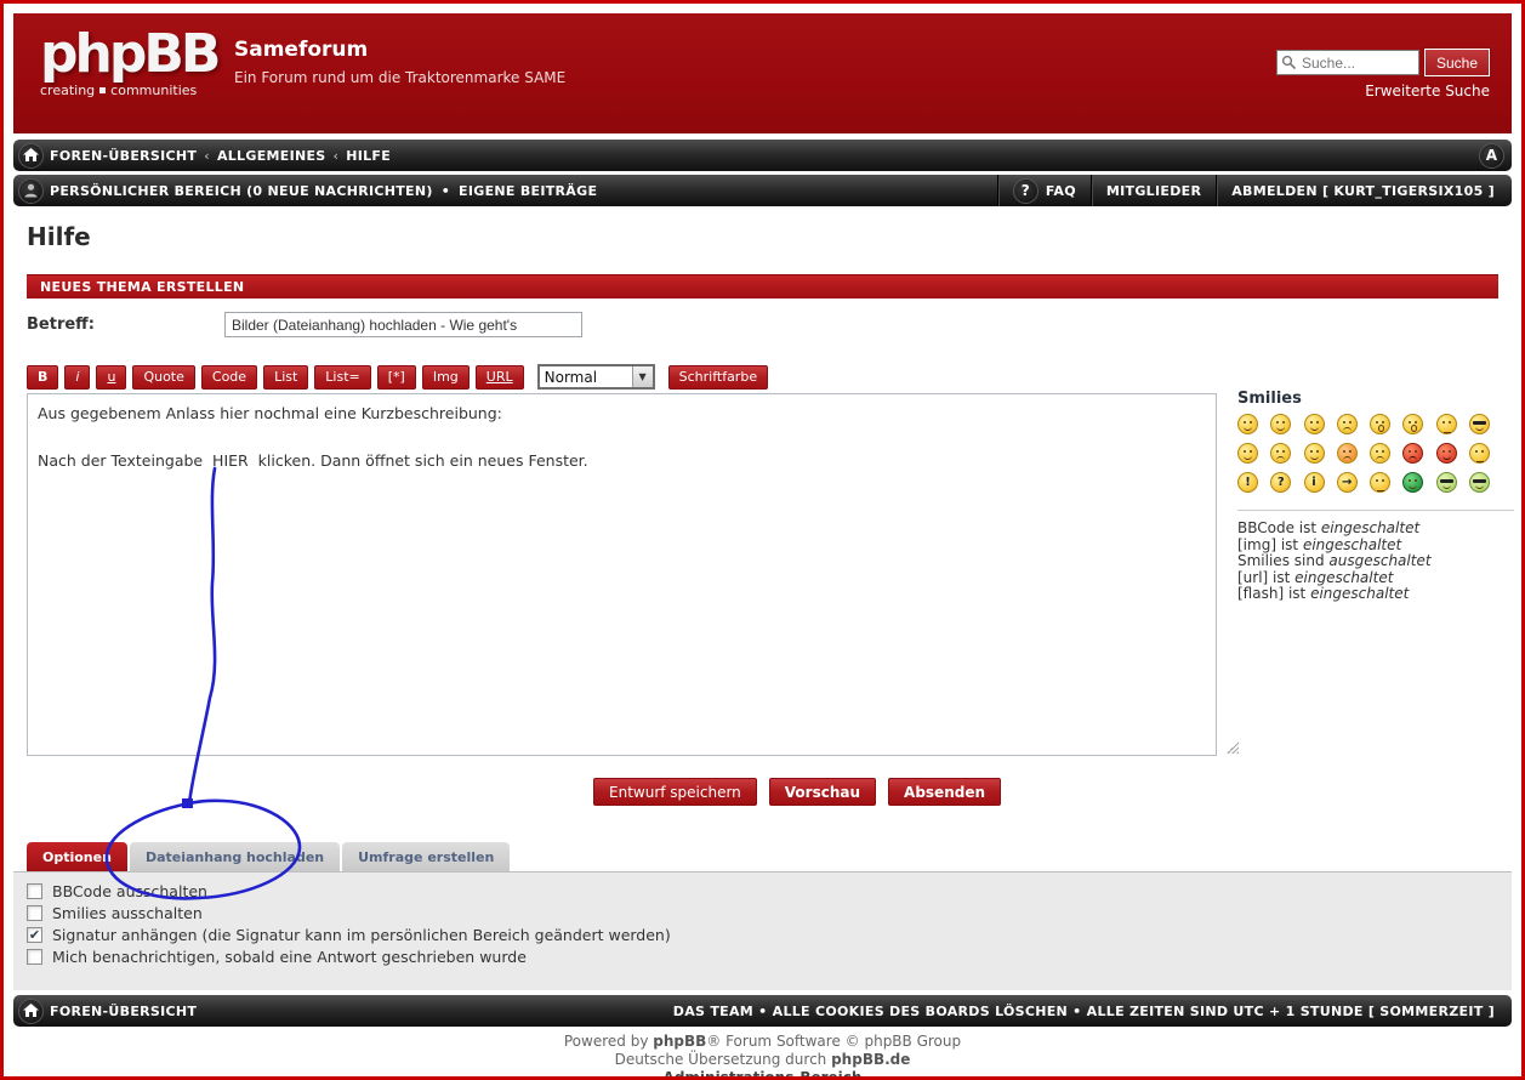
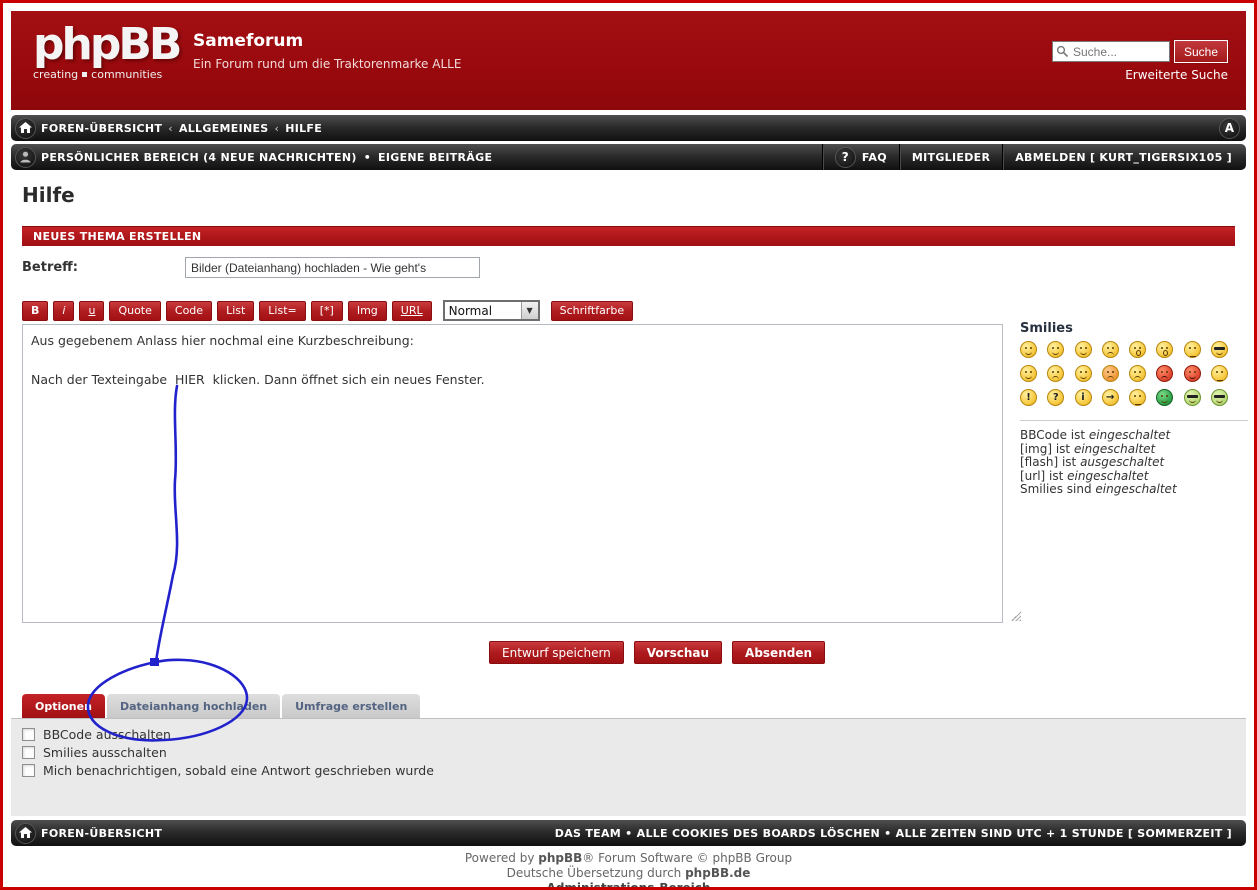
  phpBB
  creating
  communities
  Sameforum
- Ein Forum rund um die Traktorenmarke SAME
+ Ein Forum rund um die Traktorenmarke ALLE
  Suche...
  Suche
  Erweiterte Suche
  FOREN-ÜBERSICHT ‹ ALLGEMEINES ‹ HILFE
  A
- PERSÖNLICHER BEREICH (0 NEUE NACHRICHTEN) • EIGENE BEITRÄGE
+ PERSÖNLICHER BEREICH (4 NEUE NACHRICHTEN) • EIGENE BEITRÄGE
  ?
  FAQ
  MITGLIEDER
  ABMELDEN [ KURT_TIGERSIX105 ]
  Hilfe
  NEUES THEMA ERSTELLEN
  Betreff:
  Bilder (Dateianhang) hochladen - Wie geht's
  B
  i
  u
  Quote
  Code
  List
  List=
  [*]
  Img
  URL
  Normal
  ▼
  Schriftfarbe
  Aus gegebenem Anlass hier nochmal eine Kurzbeschreibung:
  Nach der Texteingabe HIER klicken. Dann öffnet sich ein neues Fenster.
  Smilies
  !
  ?
  i
  →
  BBCode ist eingeschaltet
  [img] ist eingeschaltet
- Smilies sind ausgeschaltet
+ [flash] ist ausgeschaltet
  [url] ist eingeschaltet
- [flash] ist eingeschaltet
+ Smilies sind eingeschaltet
  Entwurf speichern
  Vorschau
  Absenden
  Optione
  Dateianhang hochladen
  Umfrage erstellen
  BBCode auschalten
  Smilies ausschalten
- Signatur anhängen (die Signatur kann im persönlichen Bereich geändert werden)
  Mich benachrichtigen, sobald eine Antwort geschrieben wurde
  FOREN-ÜBERSICHT
  DAS TEAM • ALLE COOKIES DES BOARDS LÖSCHEN • ALLE ZEITEN SIND UTC + 1 STUNDE [ SOMMERZEIT ]
  Powered by phpBB® Forum Software © phpBB Group
  Deutsche Übersetzung durch phpBB.de
